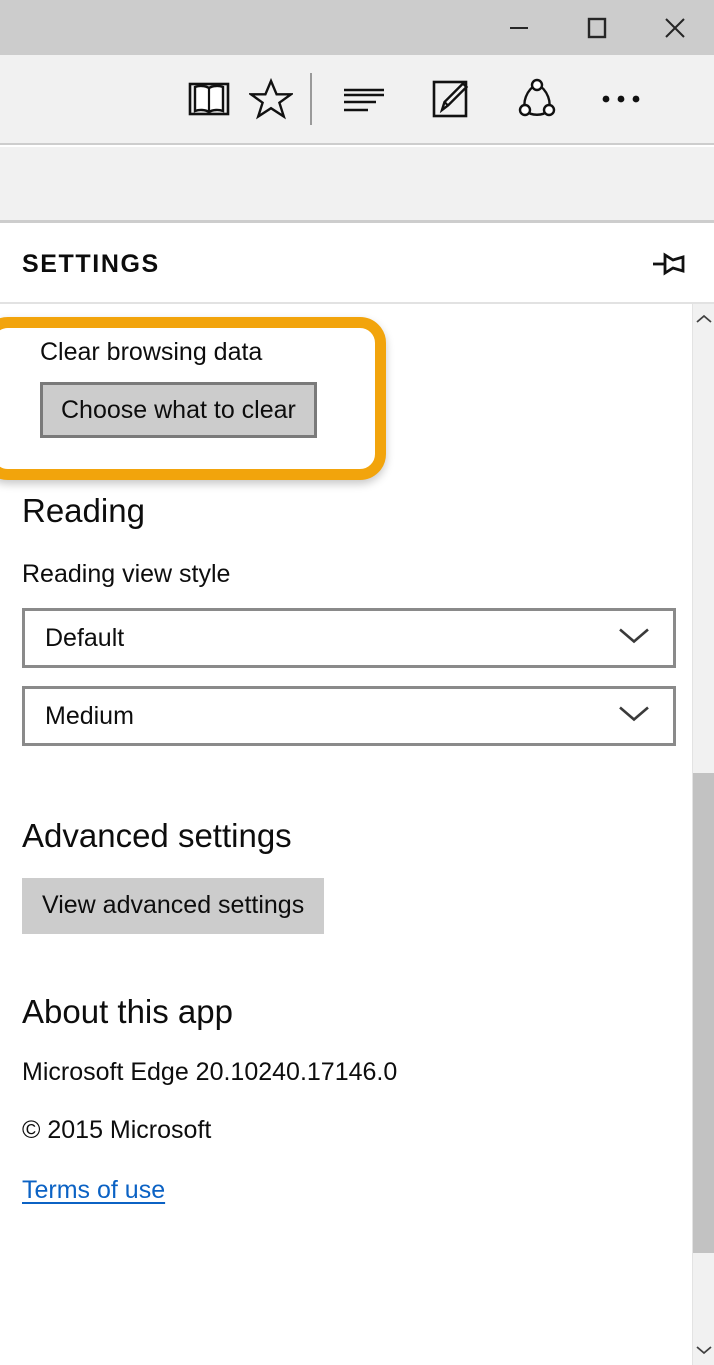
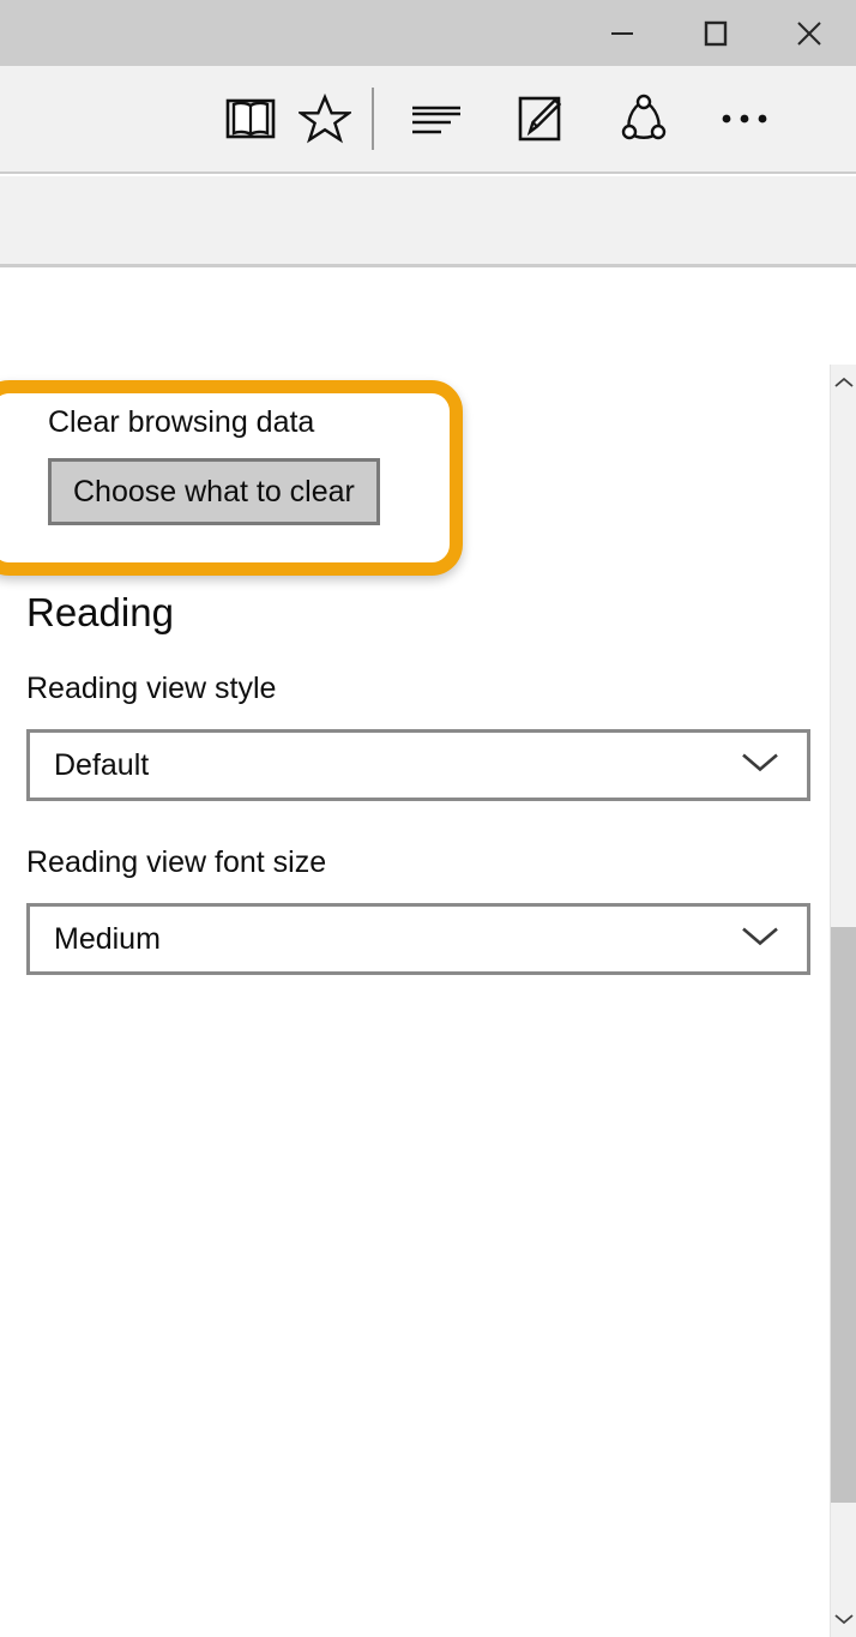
- SETTINGS
  Reading
  Reading view style
  Default
+ Reading view font size
  Medium
- Advanced settings
- View advanced settings
- About this app
- Microsoft Edge 20.10240.17146.0
- © 2015 Microsoft
- Terms of use
  Clear browsing data
  Choose what to clear
